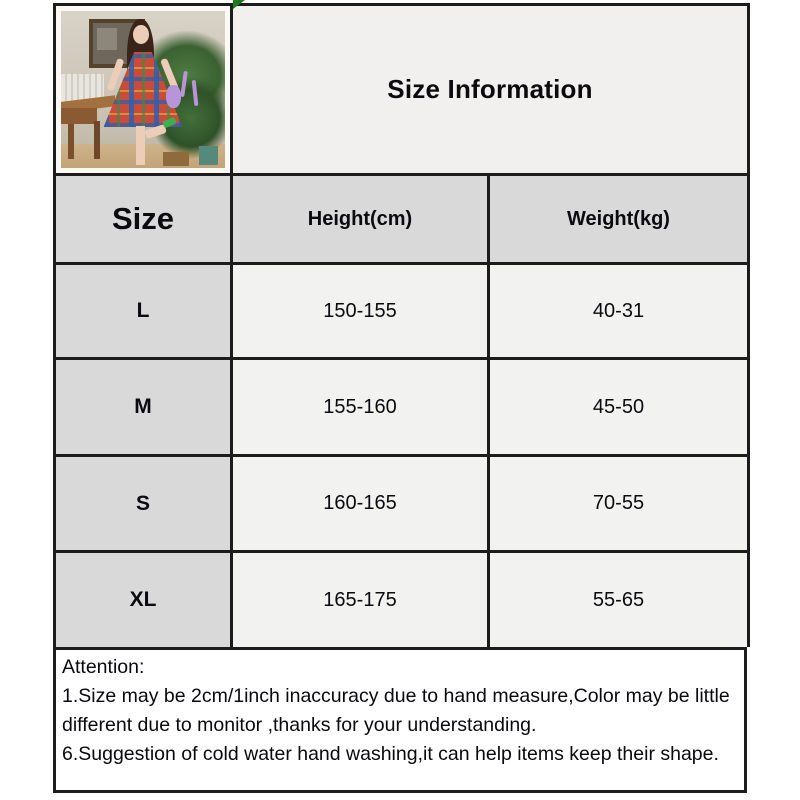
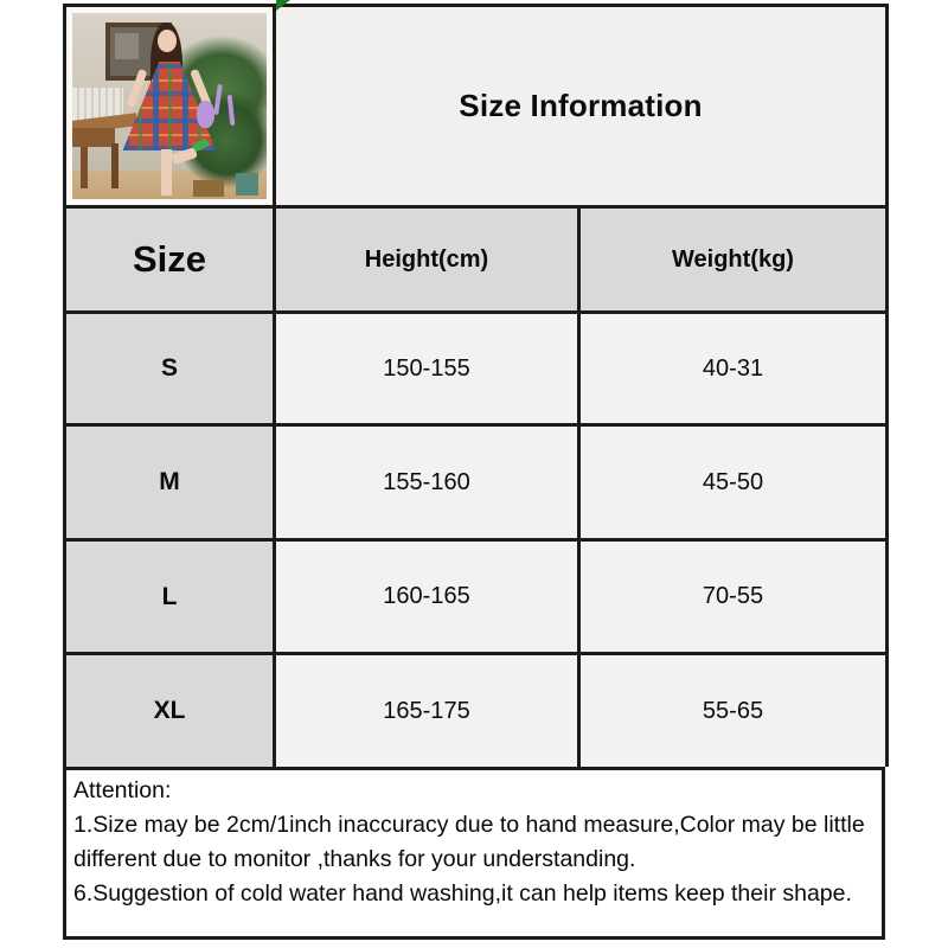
  Size Information
  Size
  Height(cm)
  Weight(kg)
- L
+ S
  150-155
  40-31
  M
  155-160
  45-50
- S
+ L
  160-165
  70-55
  XL
  165-175
  55-65
  Attention:
  1.Size may be 2cm/1inch inaccuracy due to hand measure,Color may be little different due to monitor ,thanks for your understanding.
  6.Suggestion of cold water hand washing,it can help items keep their shape.
